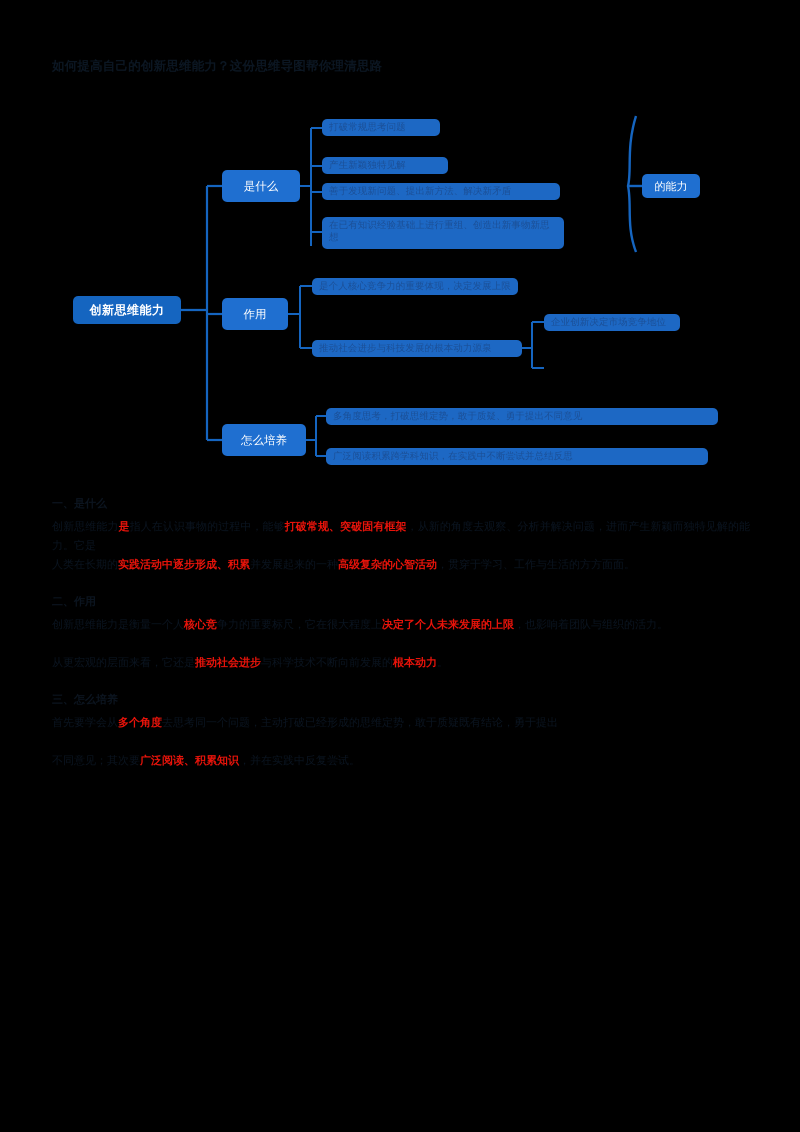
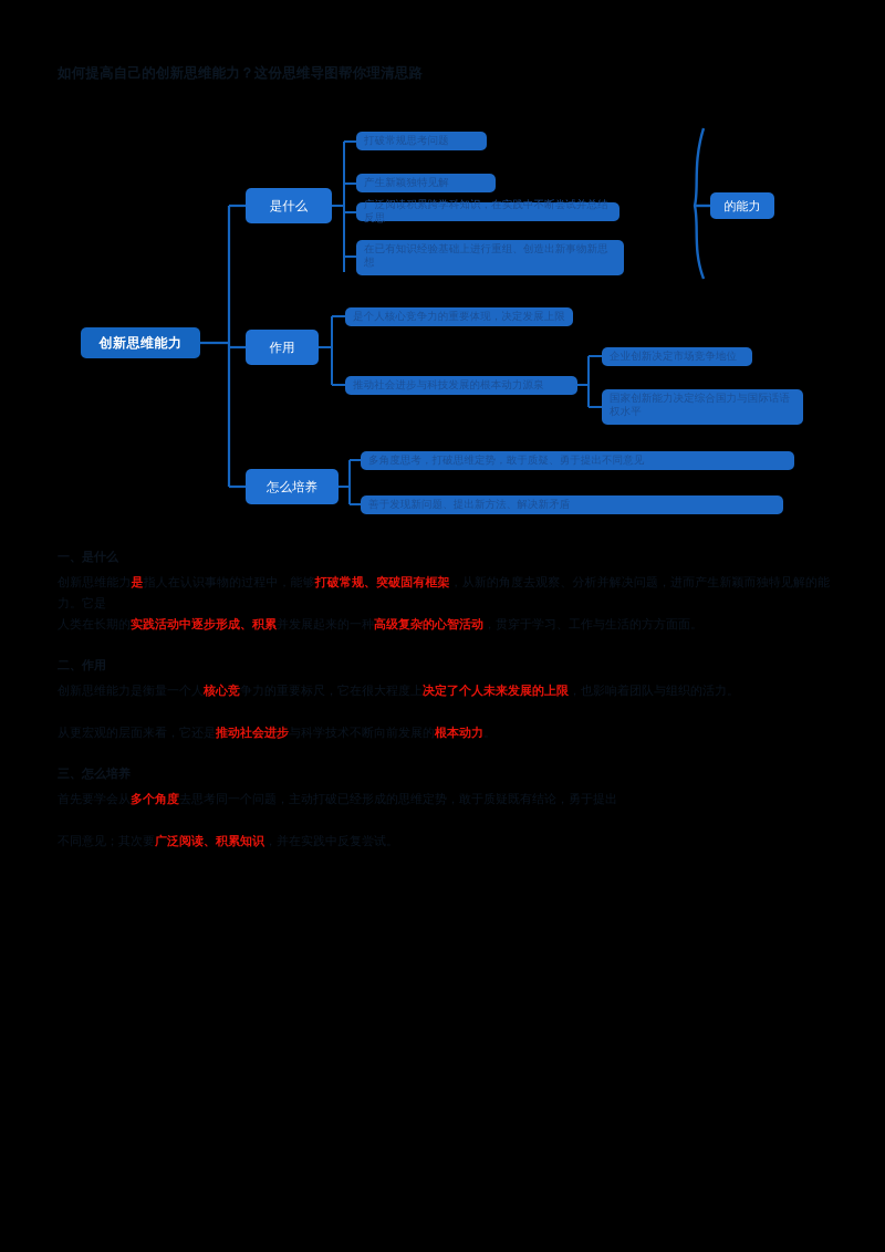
  如何提高自己的创新思维能力？这份思维导图帮你理清思路
  创新思维能力
  是什么
  打破常规思考问题
  产生新颖独特见解
- 善于发现新问题、提出新方法、解决新矛盾
+ 广泛阅读积累跨学科知识，在实践中不断尝试并总结反思
  在已有知识经验基础上进行重组、创造出新事物新思想
  的能力
  作用
  是个人核心竞争力的重要体现，决定发展上限
  推动社会进步与科技发展的根本动力源泉
  企业创新决定市场竞争地位
+ 国家创新能力决定综合国力与国际话语权水平
  怎么培养
  多角度思考，打破思维定势，敢于质疑、勇于提出不同意见
- 广泛阅读积累跨学科知识，在实践中不断尝试并总结反思
+ 善于发现新问题、提出新方法、解决新矛盾
  一、是什么
  创新思维能力是指人在认识事物的过程中，能够打破常规、突破固有框架，从新的角度去观察、分析并解决问题，进而产生新颖而独特见解的能力。它是
  人类在长期的实践活动中逐步形成、积累并发展起来的一种高级复杂的心智活动，贯穿于学习、工作与生活的方方面面。
  二、作用
  创新思维能力是衡量一个人核心竞争力的重要标尺，它在很大程度上决定了个人未来发展的上限，也影响着团队与组织的活力。
  从更宏观的层面来看，它还是推动社会进步与科学技术不断向前发展的根本动力
  三、怎么培养
  首先要学会从多个角度去思考同一个问题，主动打破已经形成的思维定势，敢于质疑既有结论，勇于提出
  不同意见；其次要广泛阅读、积累知识，并在实践中反复尝试。
